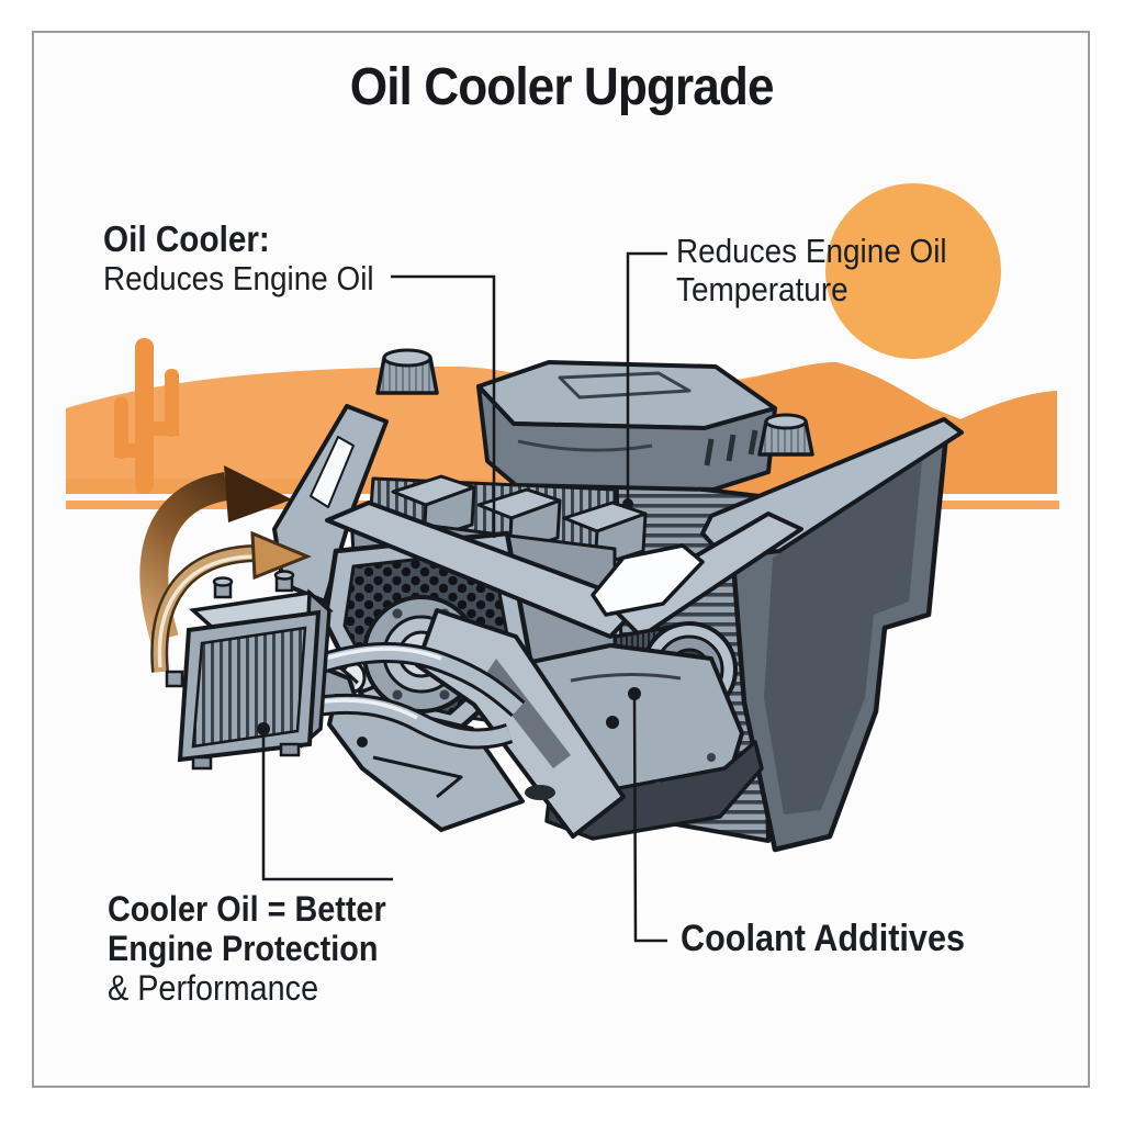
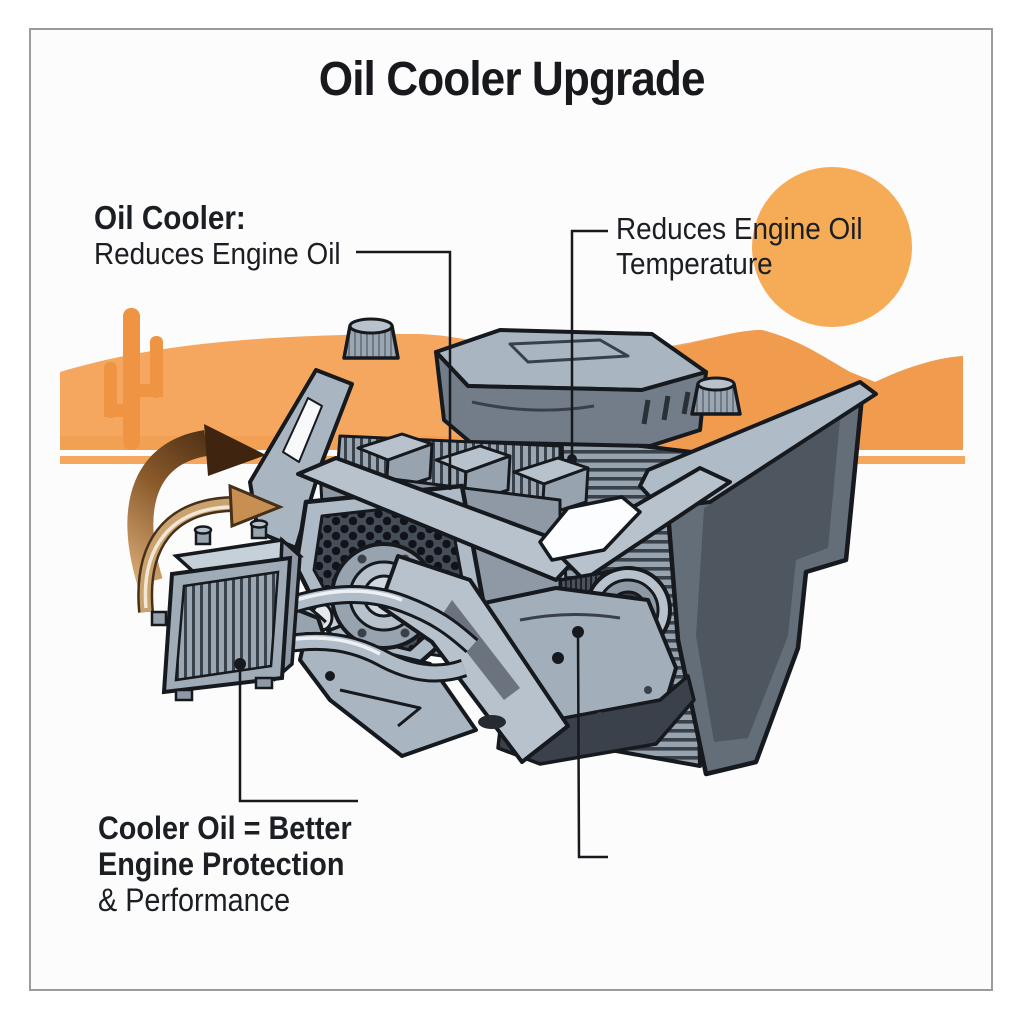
  Oil Cooler Upgrade
  Oil Cooler:
  Reduces Engine Oil
  Reduces Engine Oil
  Temperature
  Cooler Oil = Better
  Engine Protection
  & Performance
- Coolant Additives
